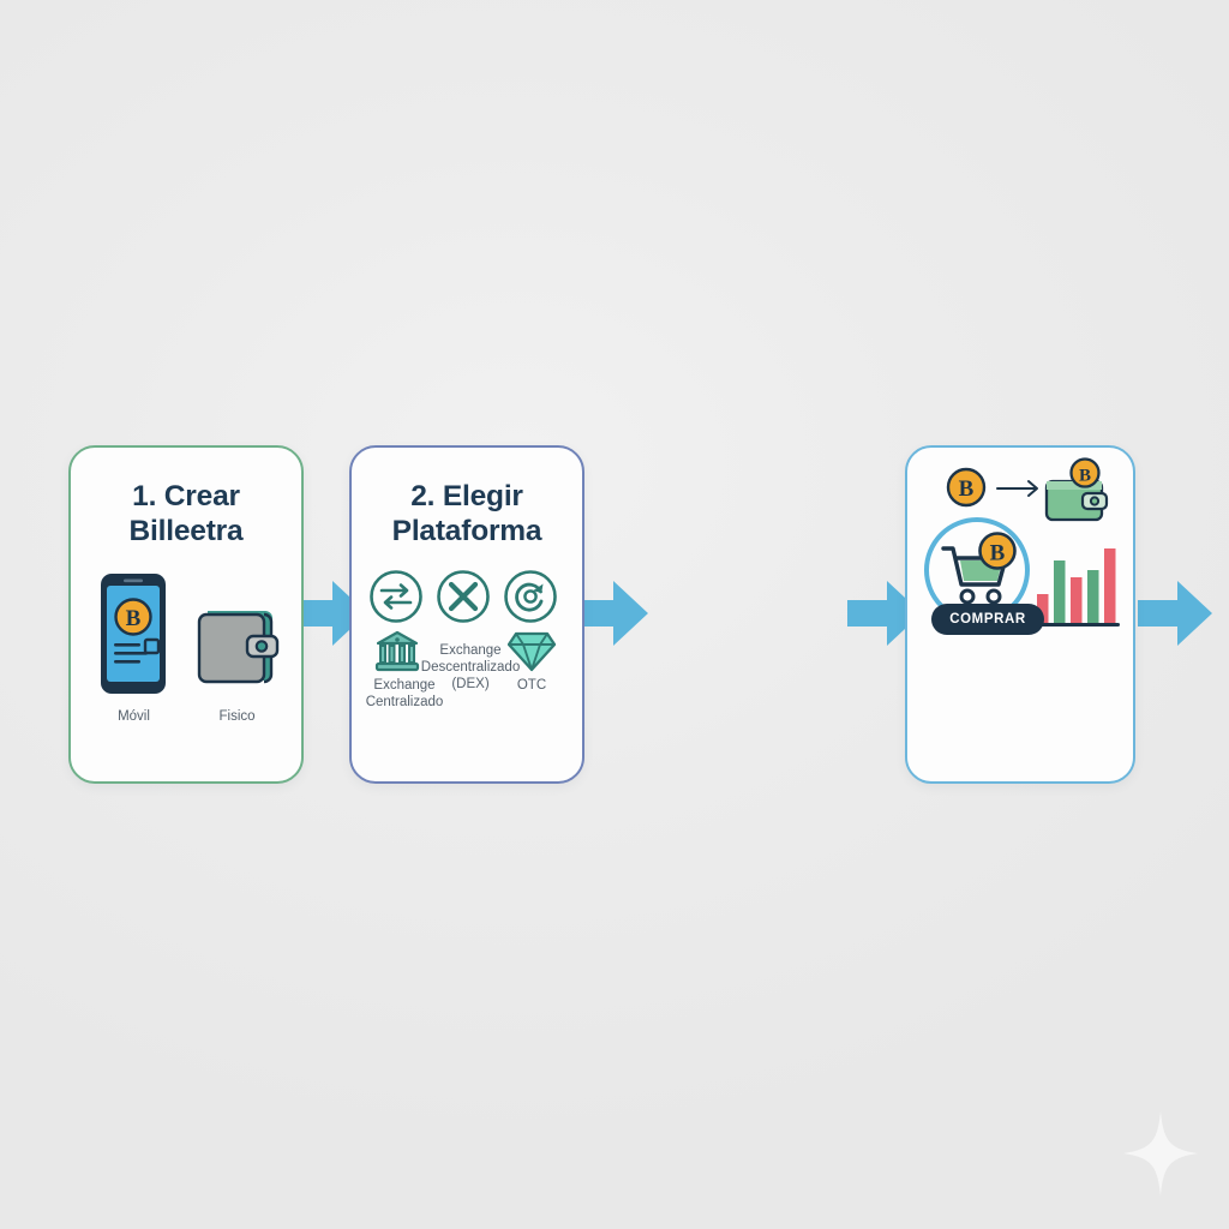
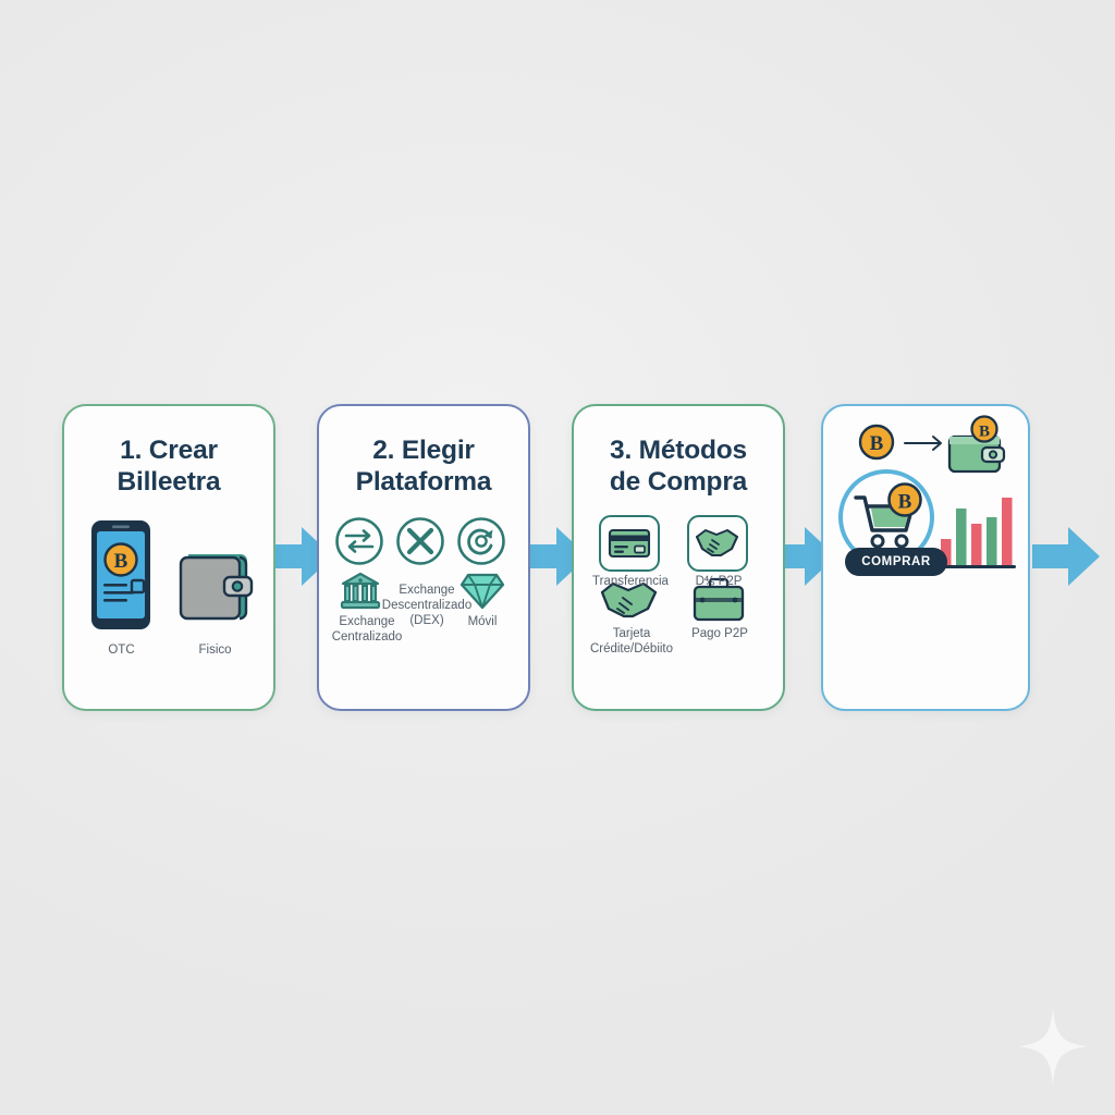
  1. Crear
  Billeetra
  B
- Móvil
+ OTC
  Fisico
  2. Elegir
  Plataforma
  Exchange
  Centralizado
  Exchange
  Descentralizado
  (DEX)
- OTC
+ Móvil
+ 3. Métodos
+ de Compra
+ Transferencia
+ D⅘ P2P
+ Tarjeta
+ Crédite/Débiito
+ Pago P2P
  B
  B
  B
  COMPRAR
